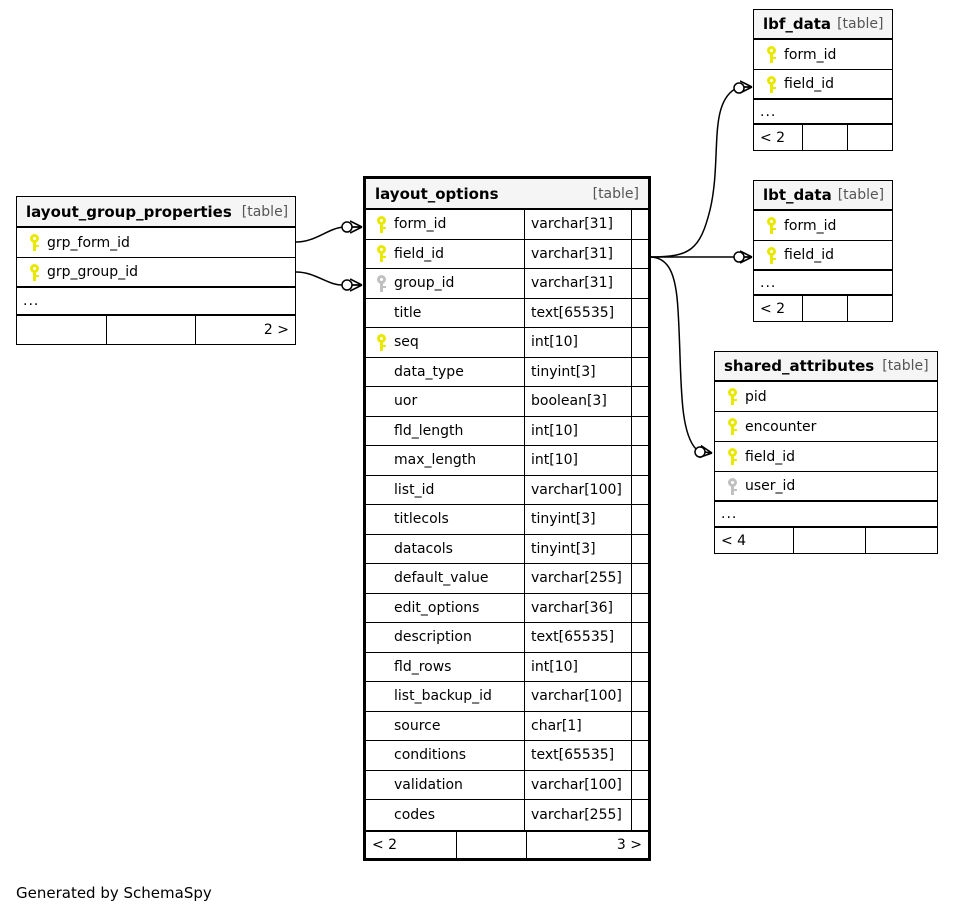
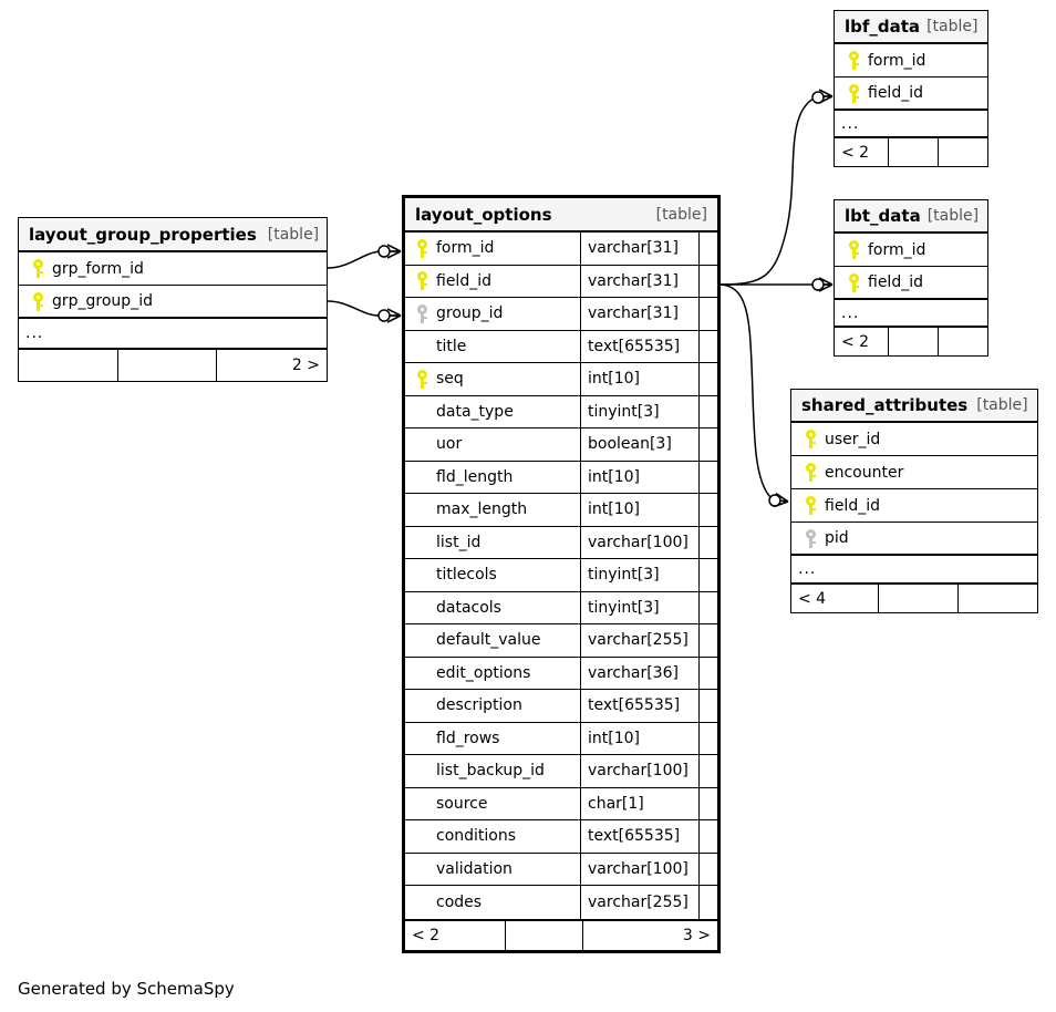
  layout_group_properties
  [table]
  grp_form_id
  grp_group_id
  ...
  2 >
  layout_options
  [table]
  form_id
  varchar[31]
  field_id
  varchar[31]
  group_id
  varchar[31]
  title
  text[65535]
  seq
  int[10]
  data_type
  tinyint[3]
  uor
  boolean[3]
  fld_length
  int[10]
  max_length
  int[10]
  list_id
  varchar[100]
  titlecols
  tinyint[3]
  datacols
  tinyint[3]
  default_value
  varchar[255]
  edit_options
  varchar[36]
  description
  text[65535]
  fld_rows
  int[10]
  list_backup_id
  varchar[100]
  source
  char[1]
  conditions
  text[65535]
  validation
  varchar[100]
  codes
  varchar[255]
  < 2
  3 >
  lbf_data
  [table]
  form_id
  field_id
  ...
  < 2
  lbt_data
  [table]
  form_id
  field_id
  ...
  < 2
  shared_attributes
  [table]
- pid
+ user_id
  encounter
  field_id
- user_id
+ pid
  ...
  < 4
  Generated by SchemaSpy
